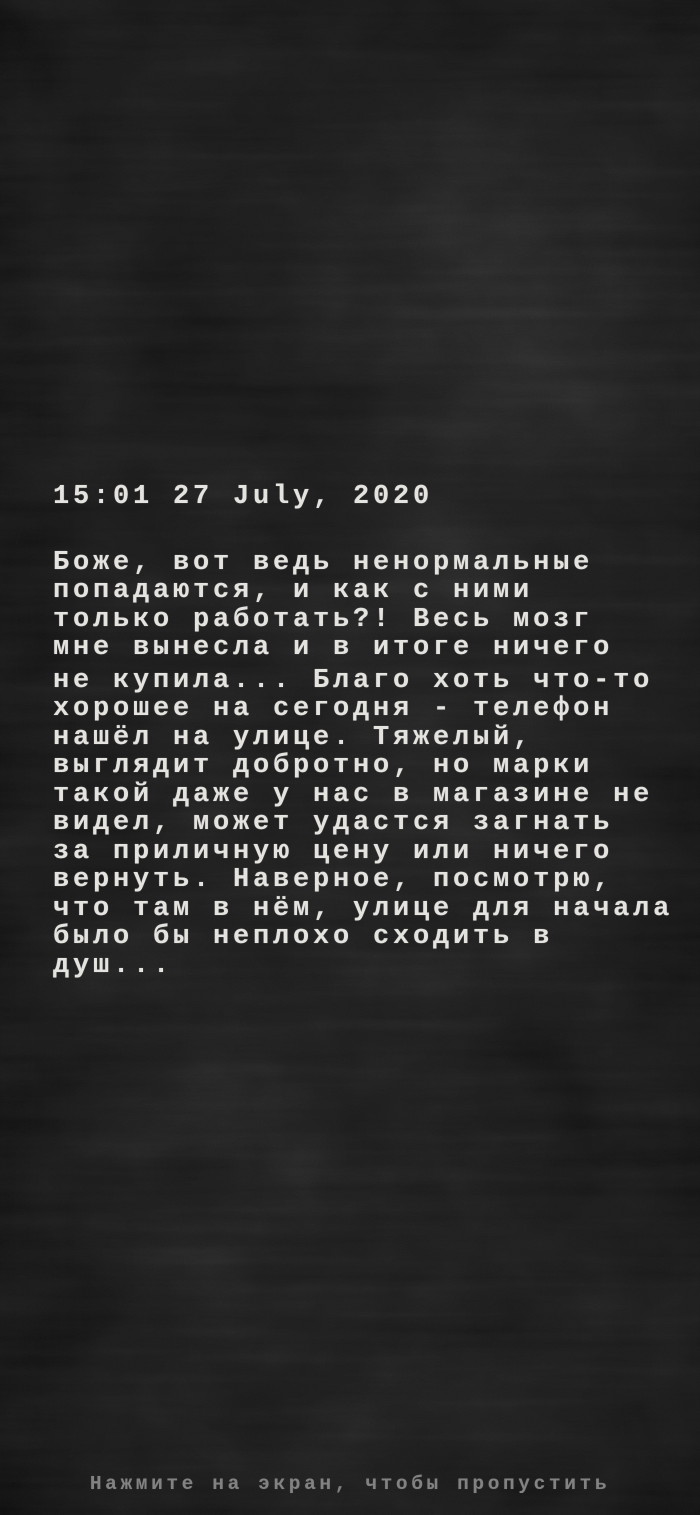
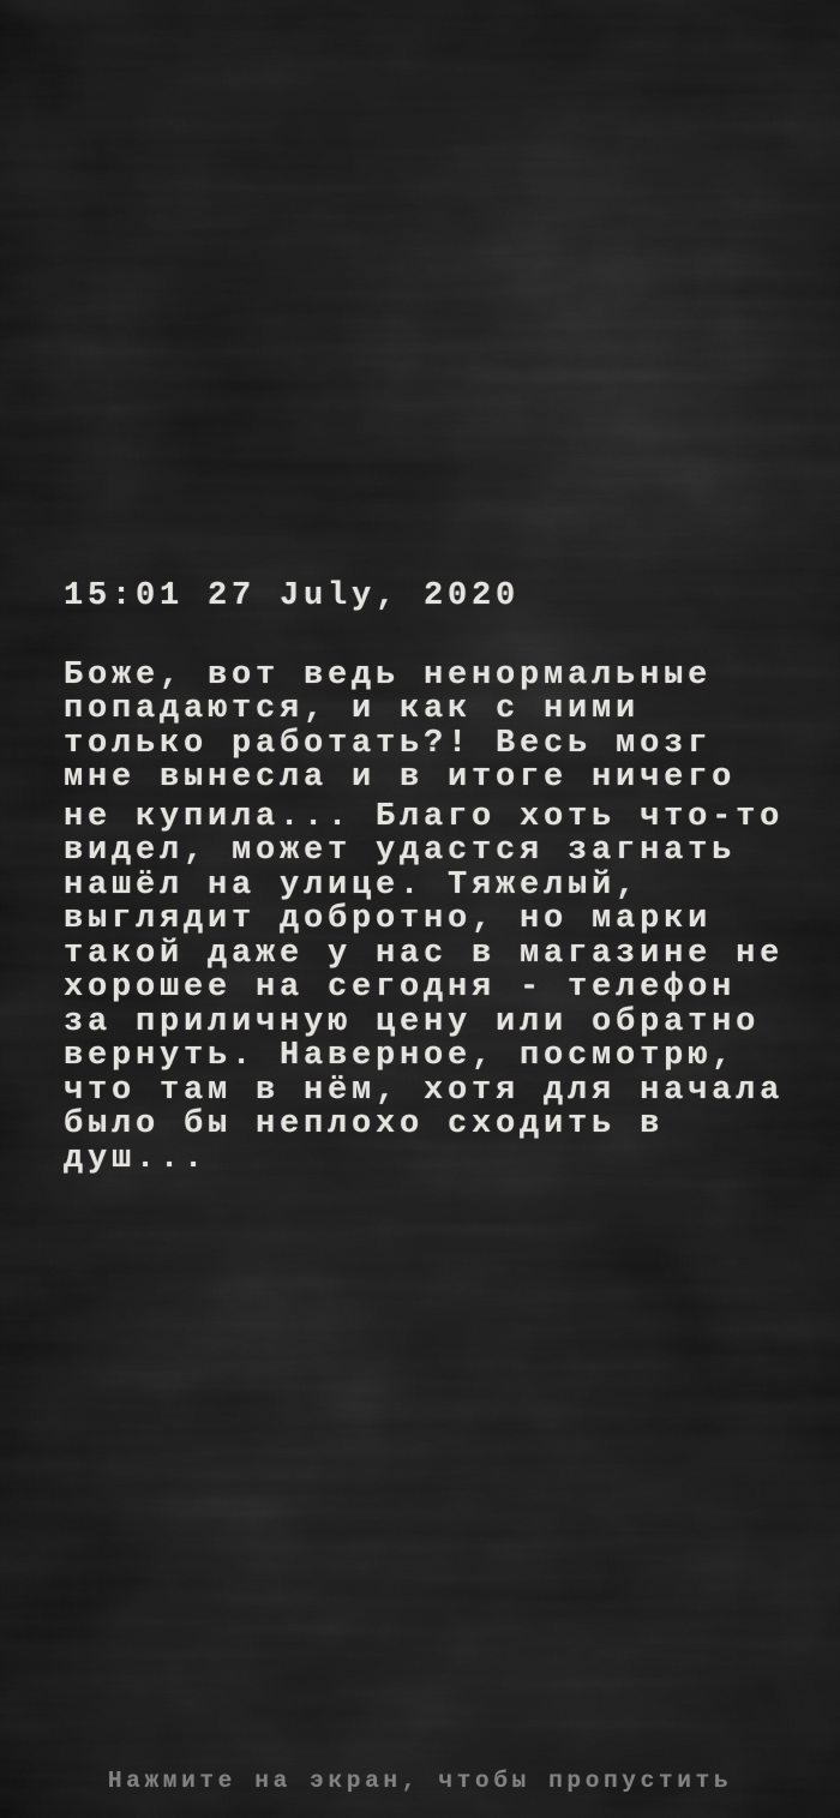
  15:01 27 July, 2020
  Боже, вот ведь ненормальные
  попадаются, и как с ними
  только работать?! Весь мозг
  мне вынесла и в итоге ничего
  не купила... Благо хоть что-то
- хорошее на сегодня - телефон
+ видел, может удастся загнать
  нашёл на улице. Тяжелый,
  выглядит добротно, но марки
  такой даже у нас в магазине не
- видел, может удастся загнать
+ хорошее на сегодня - телефон
- за приличную цену или ничего
+ за приличную цену или обратно
  вернуть. Наверное, посмотрю,
- что там в нём, улице для начала
+ что там в нём, хотя для начала
  было бы неплохо сходить в
  душ...
  Нажмите на экран, чтобы пропустить
